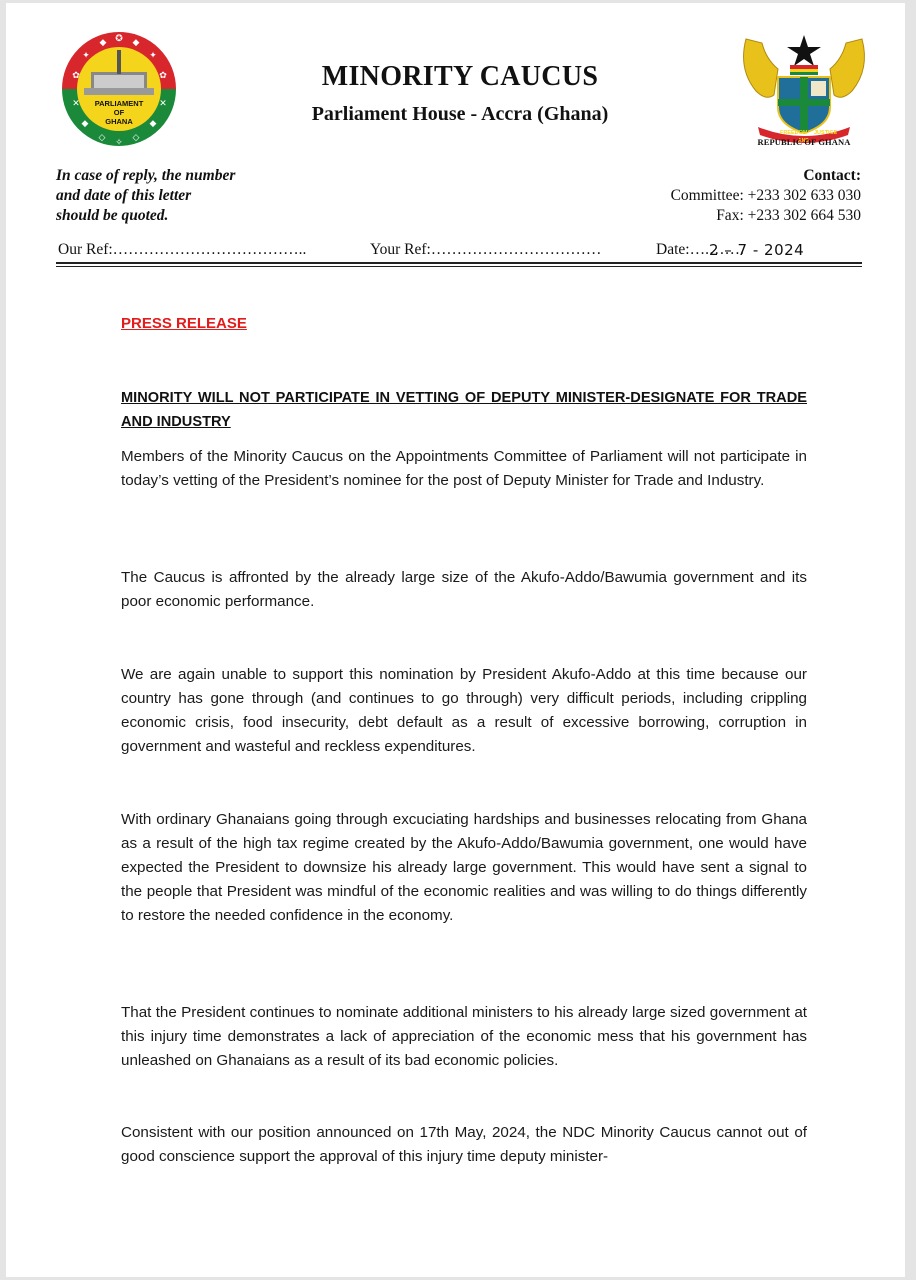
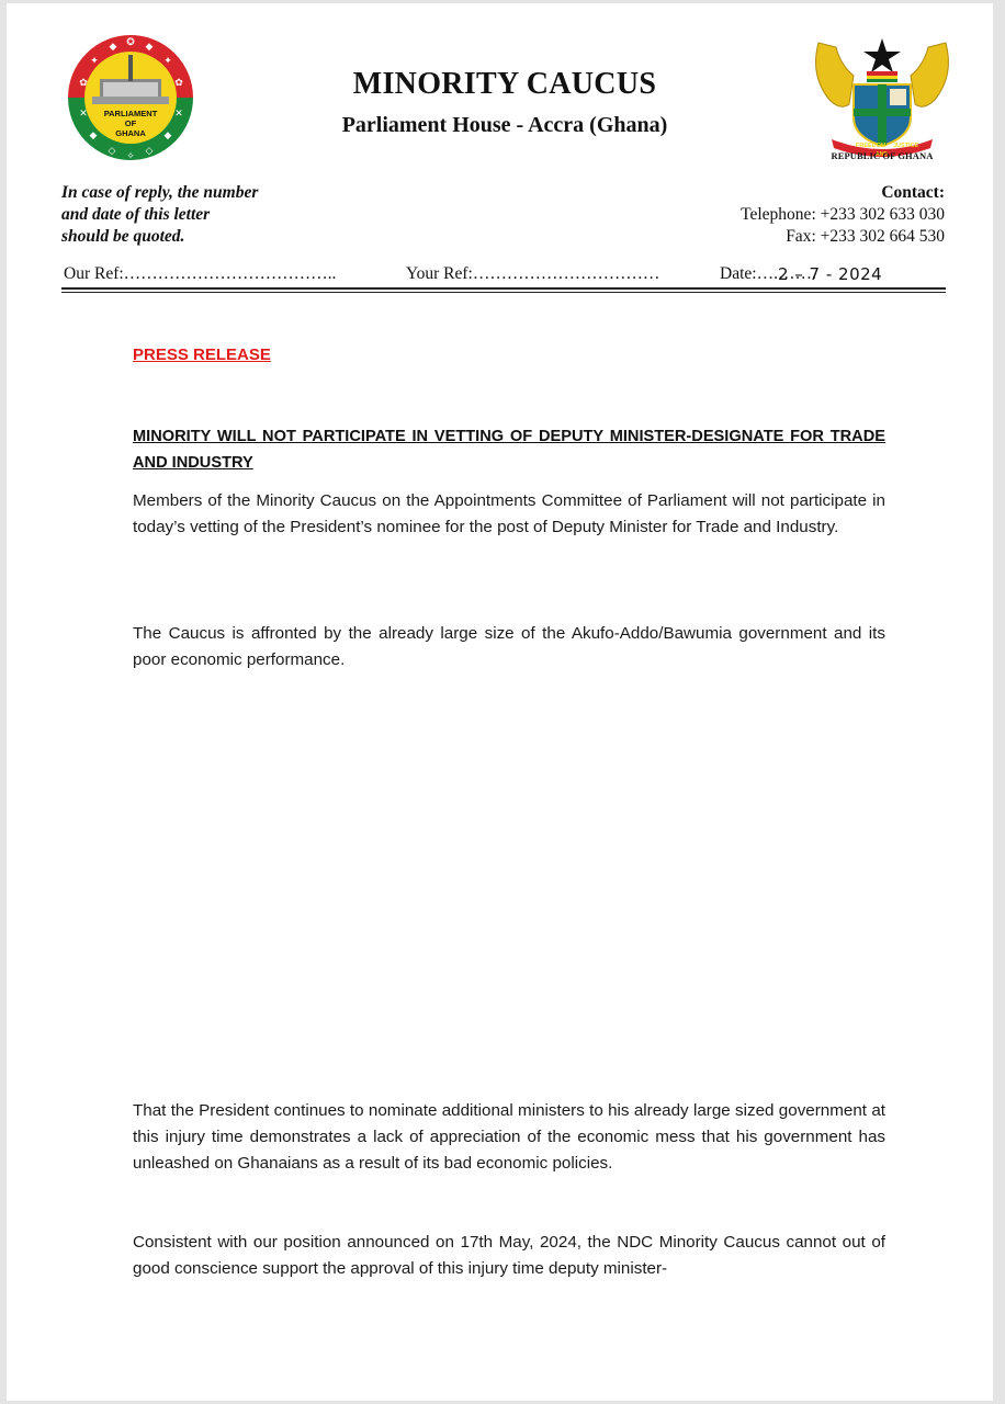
  PARLIAMENT
  OF
  GHANA
  ✿
  ✦
  ◆
  ✪
  ◆
  ✦
  ✿
  ✕
  ◆
  ◇
  ✧
  ◇
  ◆
  ✕
  MINORITY CAUCUS
  Parliament House - Accra (Ghana)
  REPUBLIC OF GHANA
  In case of reply, the number
  and date of this letter
  should be quoted.
  Contact:
- Committee: +233 302 633 030
+ Telephone: +233 302 633 030
  Fax: +233 302 664 530
  Our Ref:………………………………..
  Your Ref:……………………………
  Date:….
  2 – 7 - 2024
  …….
  PRESS RELEASE
  MINORITY WILL NOT PARTICIPATE IN VETTING OF DEPUTY MINISTER-DESIGNATE FOR TRADE AND INDUSTRY
  Members of the Minority Caucus on the Appointments Committee of Parliament will not participate in today’s vetting of the President’s nominee for the post of Deputy Minister for Trade and Industry.
  The Caucus is affronted by the already large size of the Akufo-Addo/Bawumia government and its poor economic performance.
- We are again unable to support this nomination by President Akufo-Addo at this time because our country has gone through (and continues to go through) very difficult periods, including crippling economic crisis, food insecurity, debt default as a result of excessive borrowing, corruption in government and wasteful and reckless expenditures.
- With ordinary Ghanaians going through excuciating hardships and businesses relocating from Ghana as a result of the high tax regime created by the Akufo-Addo/Bawumia government, one would have expected the President to downsize his already large government. This would have sent a signal to the people that President was mindful of the economic realities and was willing to do things differently to restore the needed confidence in the economy.
  That the President continues to nominate additional ministers to his already large sized government at this injury time demonstrates a lack of appreciation of the economic mess that his government has unleashed on Ghanaians as a result of its bad economic policies.
  Consistent with our position announced on 17th May, 2024, the NDC Minority Caucus cannot out of good conscience support the approval of this injury time deputy minister-
